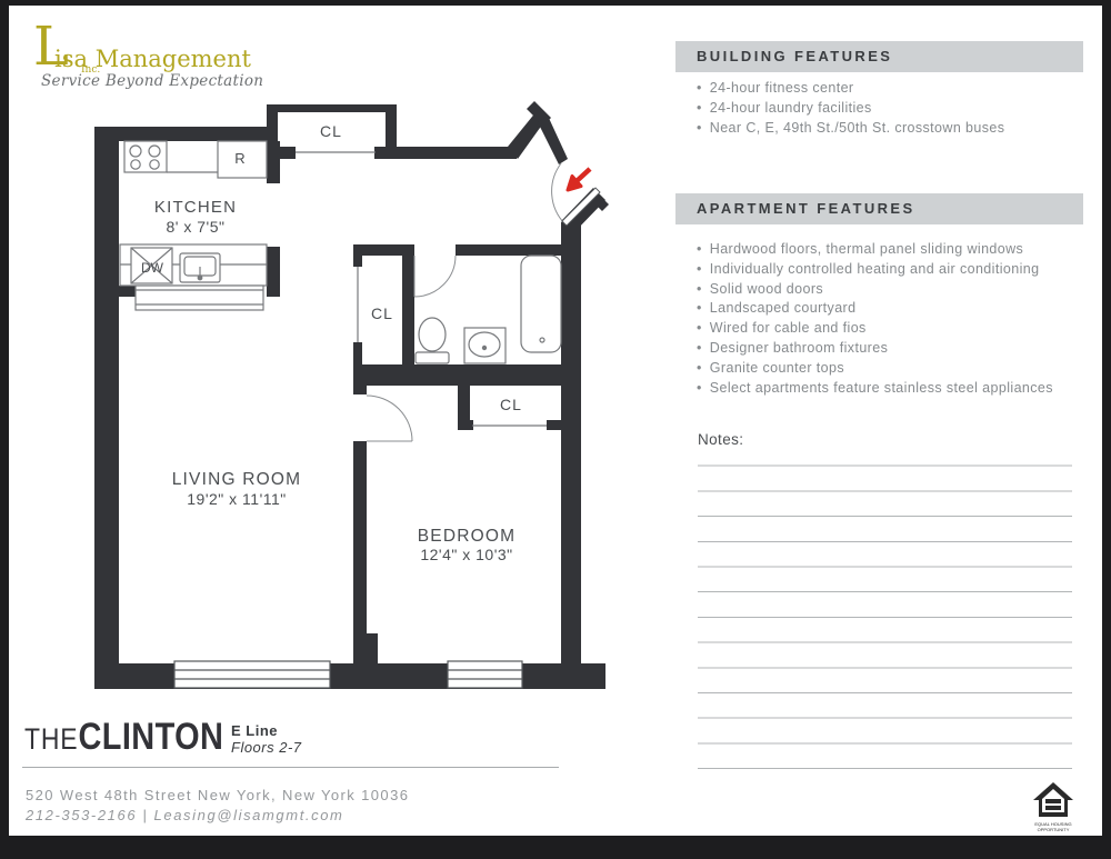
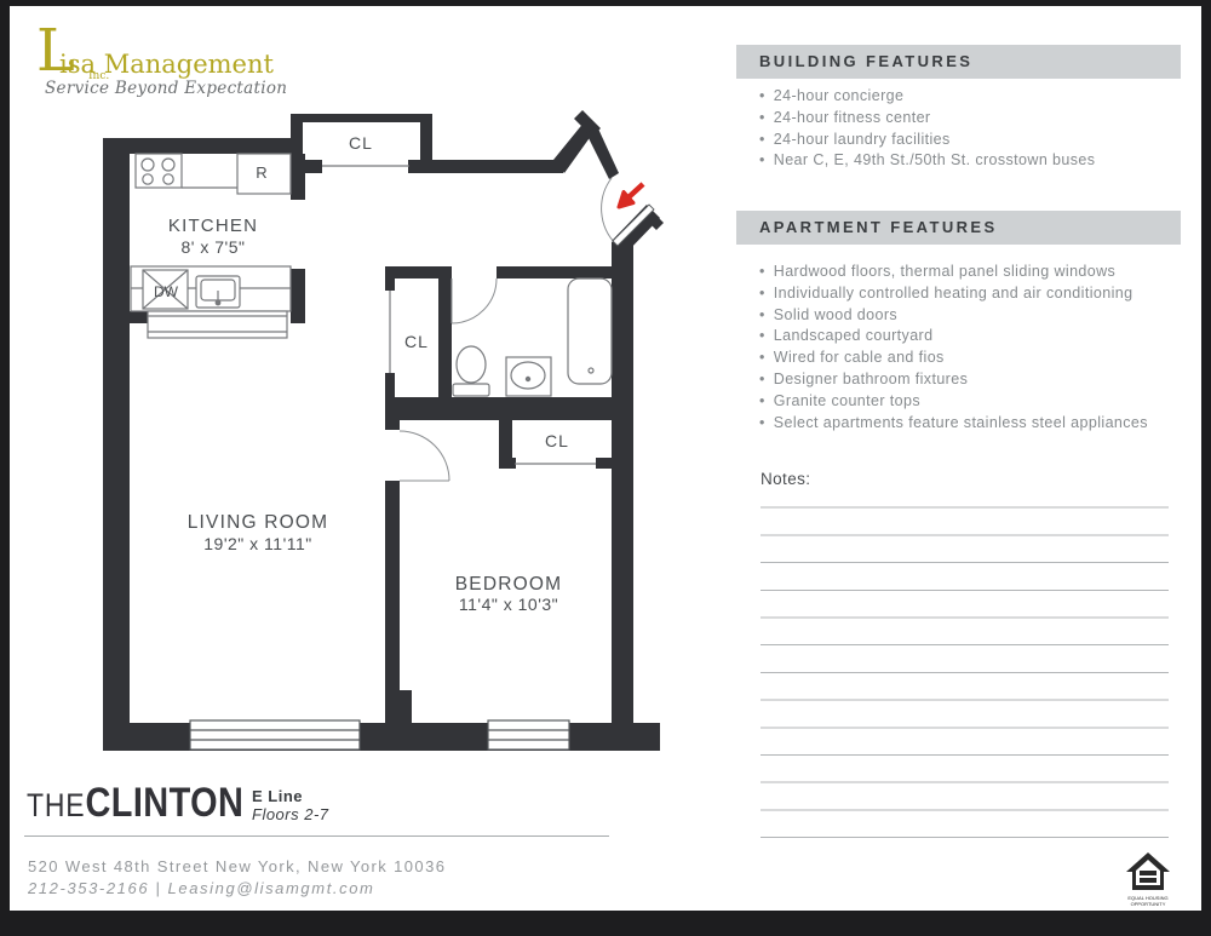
  L
  isa Management
  Inc.
  Service Beyond Expectation
  BUILDING FEATURES
+ 24-hour concierge
  24-hour fitness center
  24-hour laundry facilities
  Near C, E, 49th St./50th St. crosstown buses
  APARTMENT FEATURES
  Hardwood floors, thermal panel sliding windows
  Individually controlled heating and air conditioning
  Solid wood doors
  Landscaped courtyard
  Wired for cable and fios
  Designer bathroom fixtures
  Granite counter tops
  Select apartments feature stainless steel appliances
  Notes:
  KITCHEN
  8' x 7'5"
  LIVING ROOM
  19'2" x 11'11"
  BEDROOM
- 12'4" x 10'3"
+ 11'4" x 10'3"
  CL
  CL
  CL
  R
  DW
  THECLINTON
  E Line
  Floors 2-7
  520 West 48th Street New York, New York 10036
  212-353-2166 | Leasing@lisamgmt.com
